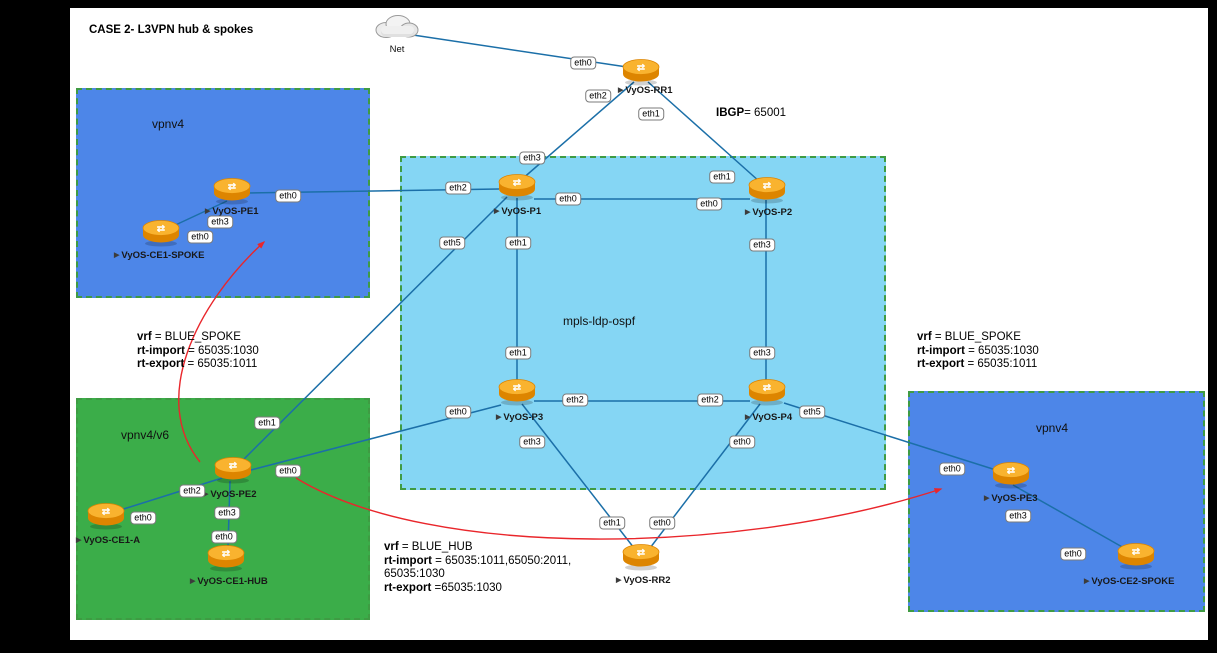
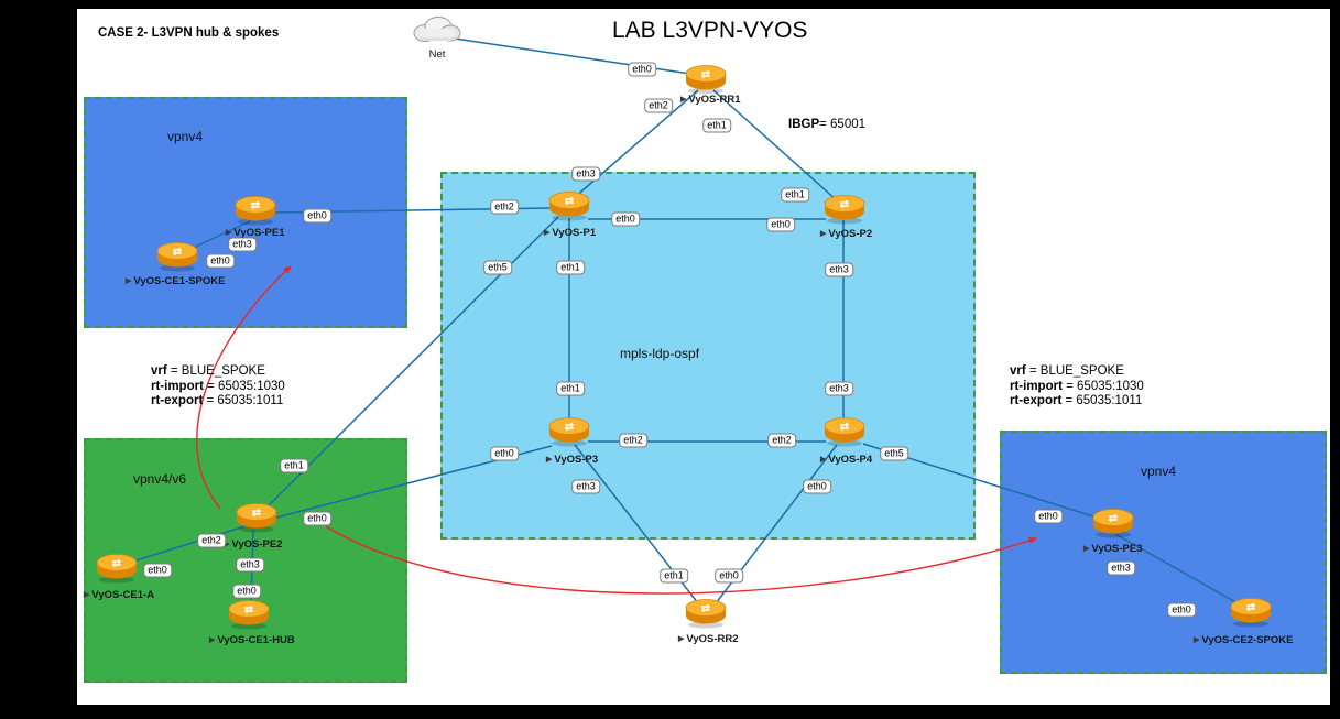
+ LAB L3VPN-VYOS
  CASE 2- L3VPN hub & spokes
  Net
  vpnv4
  vpnv4/v6
  mpls-ldp-ospf
  vpnv4
  ⇄
  VyOS-RR1
  ⇄
  VyOS-P1
  ⇄
  VyOS-P2
  ⇄
  VyOS-P3
  ⇄
  VyOS-P4
  ⇄
  VyOS-RR2
  ⇄
  VyOS-PE1
  ⇄
  VyOS-CE1-SPOKE
  ⇄
  VyOS-PE2
  ⇄
  VyOS-CE1-A
  ⇄
  VyOS-CE1-HUB
  ⇄
  VyOS-PE3
  ⇄
  VyOS-CE2-SPOKE
  eth0
  eth2
  eth1
  eth3
  eth2
  eth0
  eth1
  eth5
  eth1
  eth0
  eth3
  eth1
  eth0
  eth2
  eth3
  eth3
  eth2
  eth0
  eth5
  eth1
  eth0
  eth0
  eth3
  eth0
  eth1
  eth0
  eth2
  eth3
  eth0
  eth0
  eth0
  eth3
  eth0
  IBGP= 65001
  vrf = BLUE_SPOKE
  rt-import = 65035:1030
  rt-export = 65035:1011
  vrf = BLUE_SPOKE
  rt-import = 65035:1030
  rt-export = 65035:1011
- vrf = BLUE_HUB
- rt-import = 65035:1011,65050:2011,
- 65035:1030
- rt-export =65035:1030
